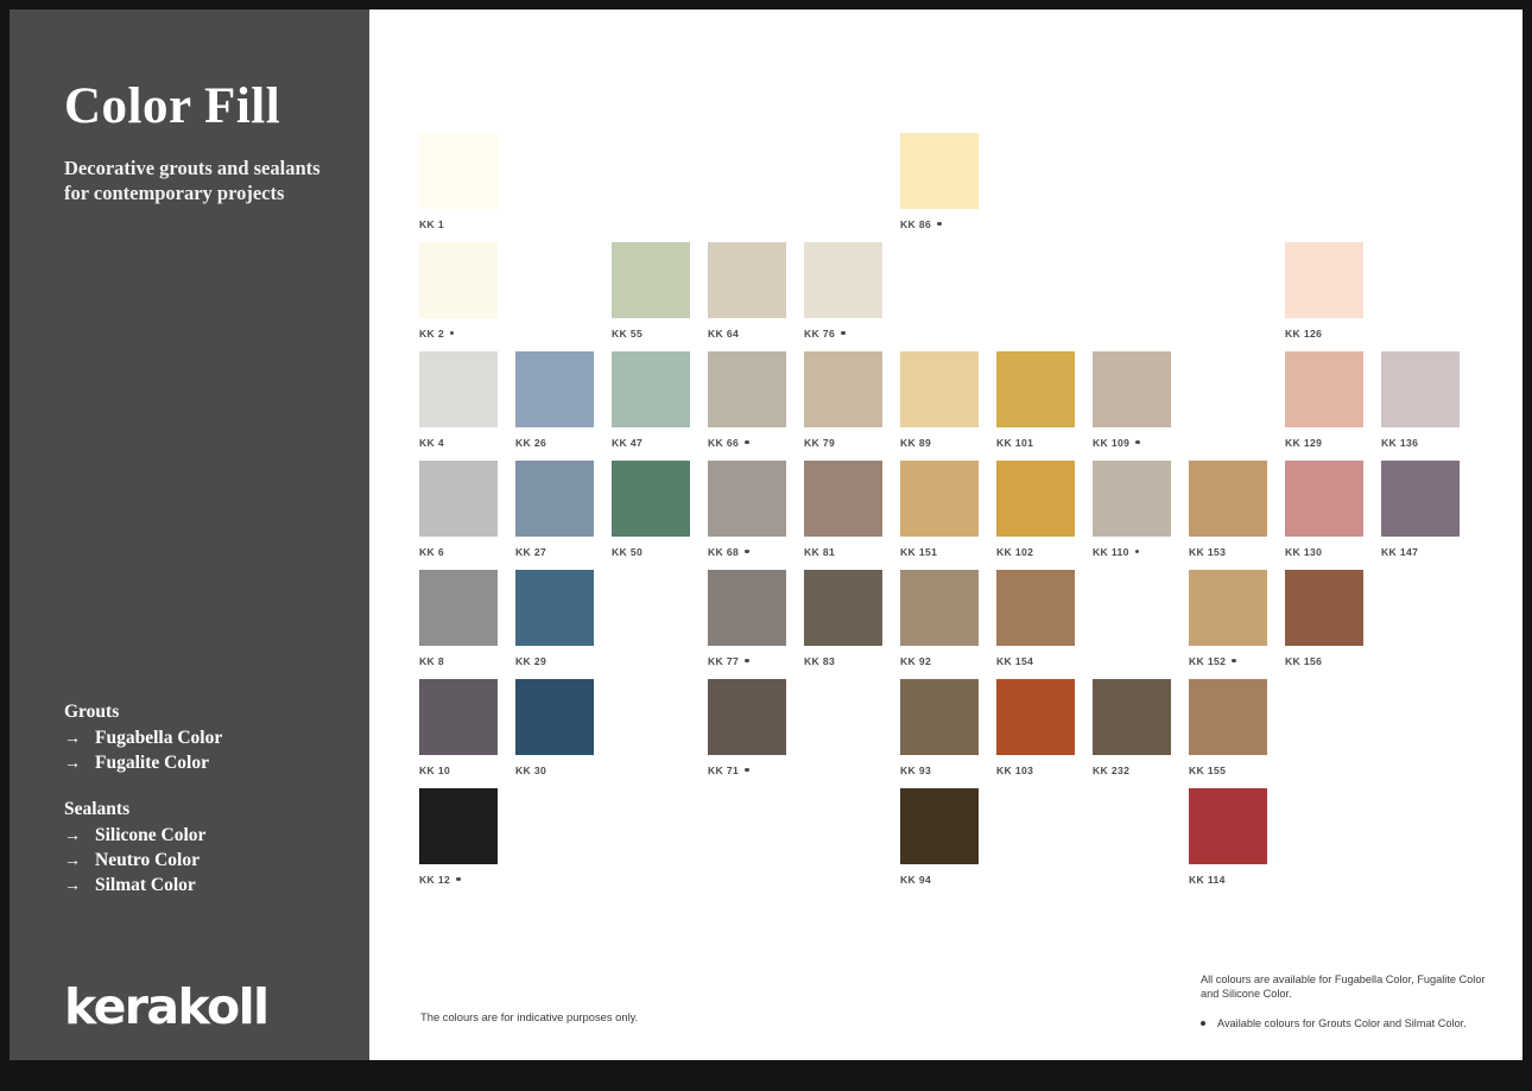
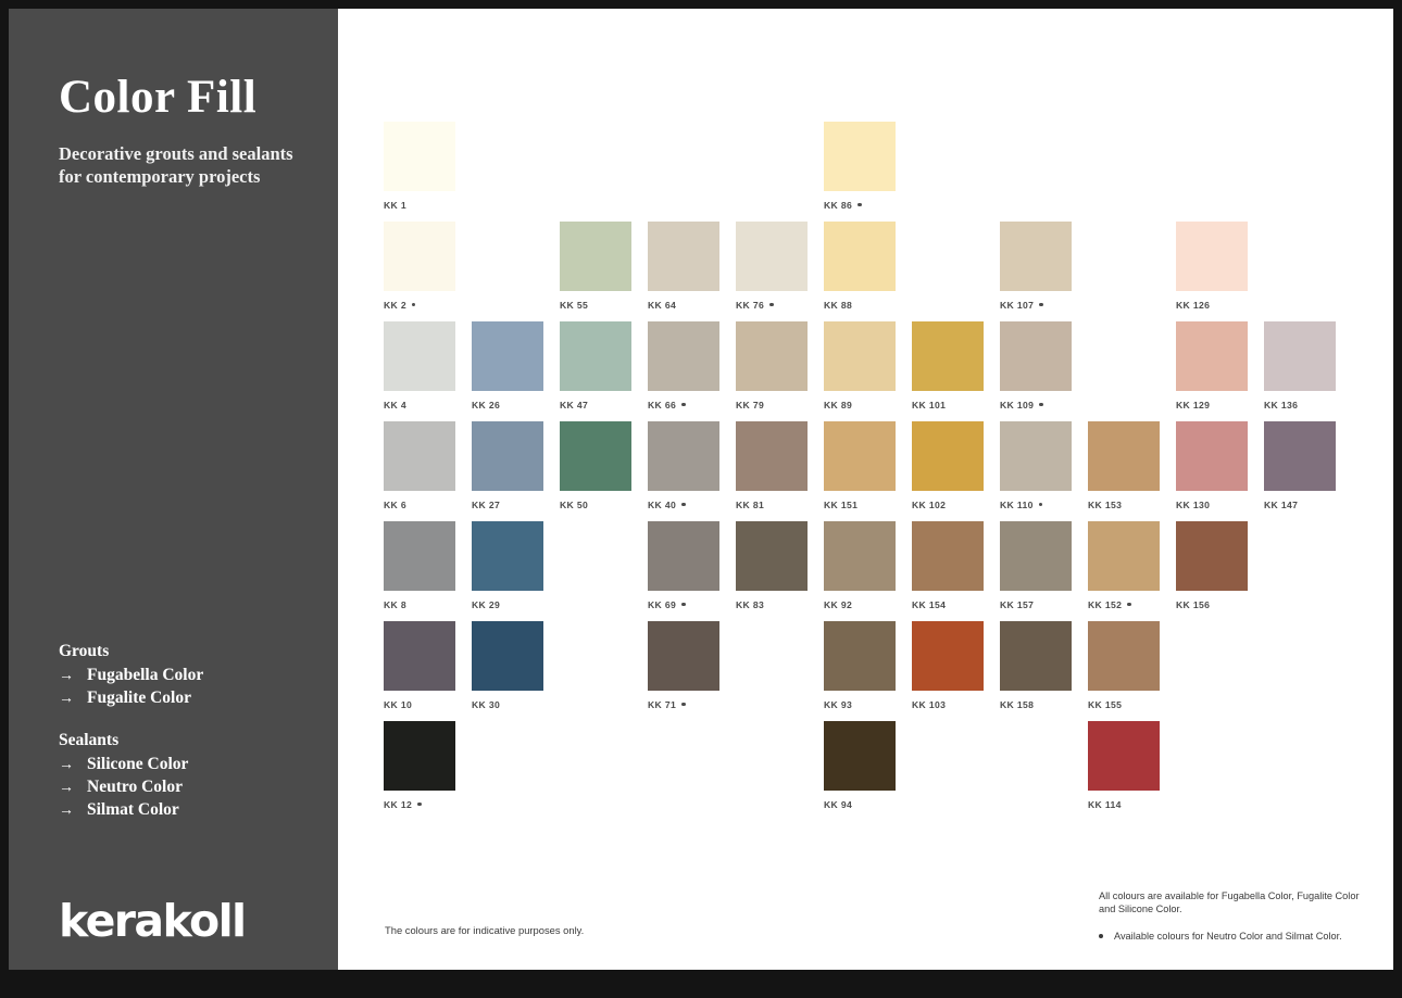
  Color Fill
  Decorative grouts and sealants for contemporary projects
  Grouts
  →
  Fugabella Color
  →
  Fugalite Color
  Sealants
  →
  Silicone Color
  →
  Neutro Color
  →
  Silmat Color
  kerakoll
  KK 1
  KK 86
  KK 2
  KK 55
  KK 64
  KK 76
+ KK 88
+ KK 107
  KK 126
  KK 4
  KK 26
  KK 47
  KK 66
  KK 79
  KK 89
  KK 101
  KK 109
  KK 129
  KK 136
  KK 6
  KK 27
  KK 50
- KK 68
+ KK 40
  KK 81
  KK 151
  KK 102
  KK 110
  KK 153
  KK 130
  KK 147
  KK 8
  KK 29
- KK 77
+ KK 69
  KK 83
  KK 92
  KK 154
+ KK 157
  KK 152
  KK 156
  KK 10
  KK 30
  KK 71
  KK 93
  KK 103
- KK 232
+ KK 158
  KK 155
  KK 12
  KK 94
  KK 114
  The colours are for indicative purposes only.
  All colours are available for Fugabella Color, Fugalite Color and Silicone Color.
- Available colours for Grouts Color and Silmat Color.
+ Available colours for Neutro Color and Silmat Color.
